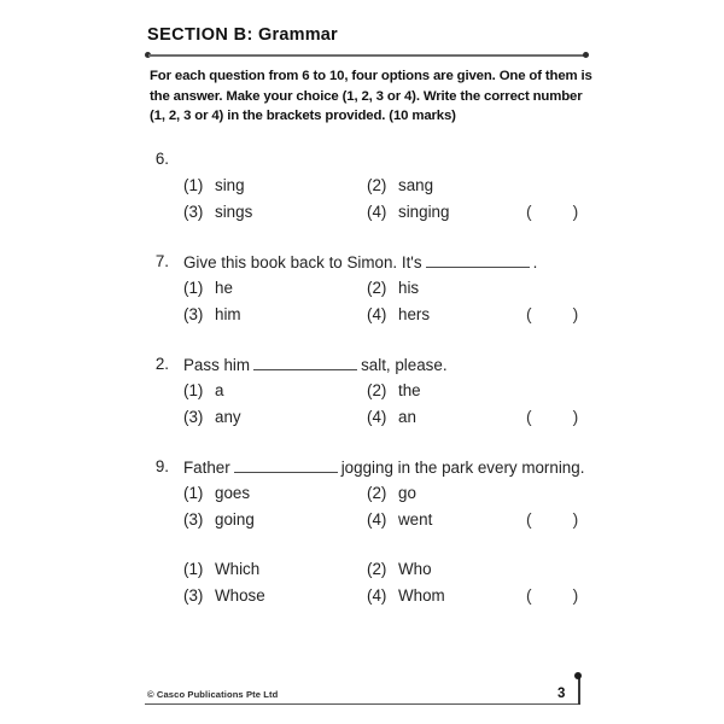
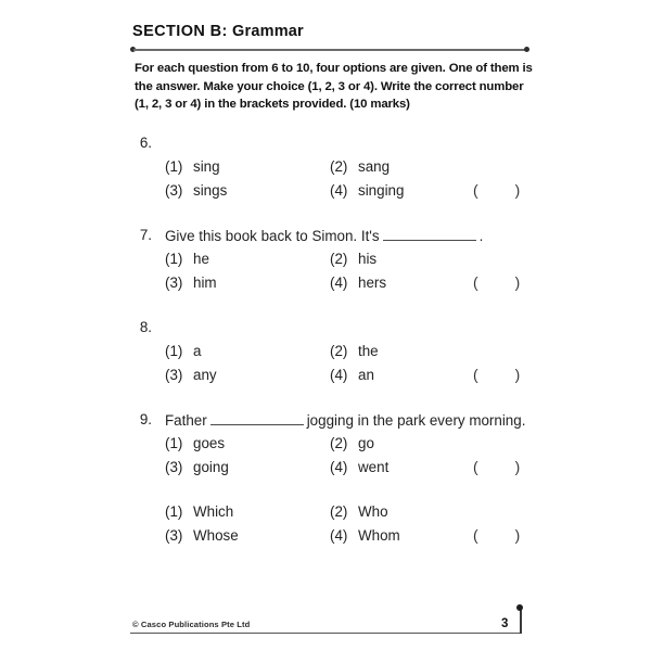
  SECTION B: Grammar
  For each question from 6 to 10, four options are given. One of them is the answer. Make your choice (1, 2, 3 or 4). Write the correct number (1, 2, 3 or 4) in the brackets provided. (10 marks)
  6.
  (1) sing
  (2) sang
  (3) sings
  (4) singing
  ( )
  7.
  Give this book back to Simon. It's .
  (1) he
  (2) his
  (3) him
  (4) hers
  ( )
- 2.
+ 8.
- Pass him salt, please.
  (1) a
  (2) the
  (3) any
  (4) an
  ( )
  9.
  Father jogging in the park every morning.
  (1) goes
  (2) go
  (3) going
  (4) went
  ( )
  (1) Which
  (2) Who
  (3) Whose
  (4) Whom
  ( )
  © Casco Publications Pte Ltd
  3
